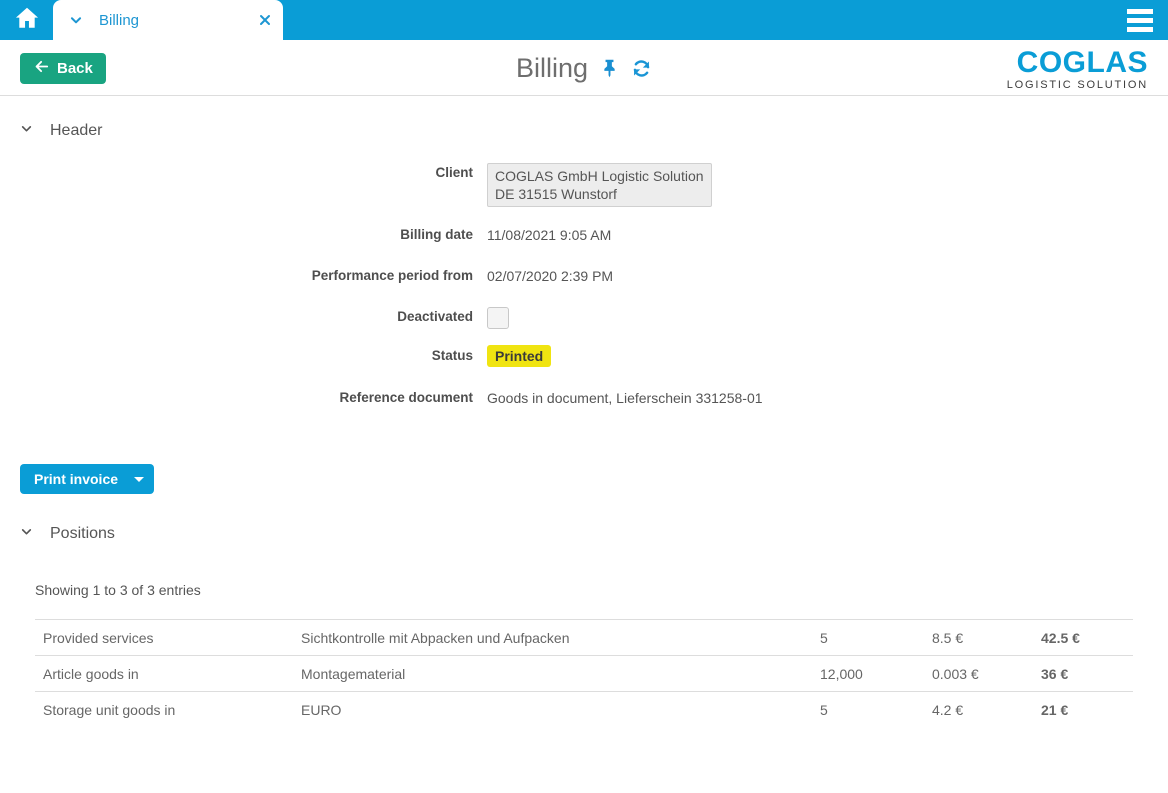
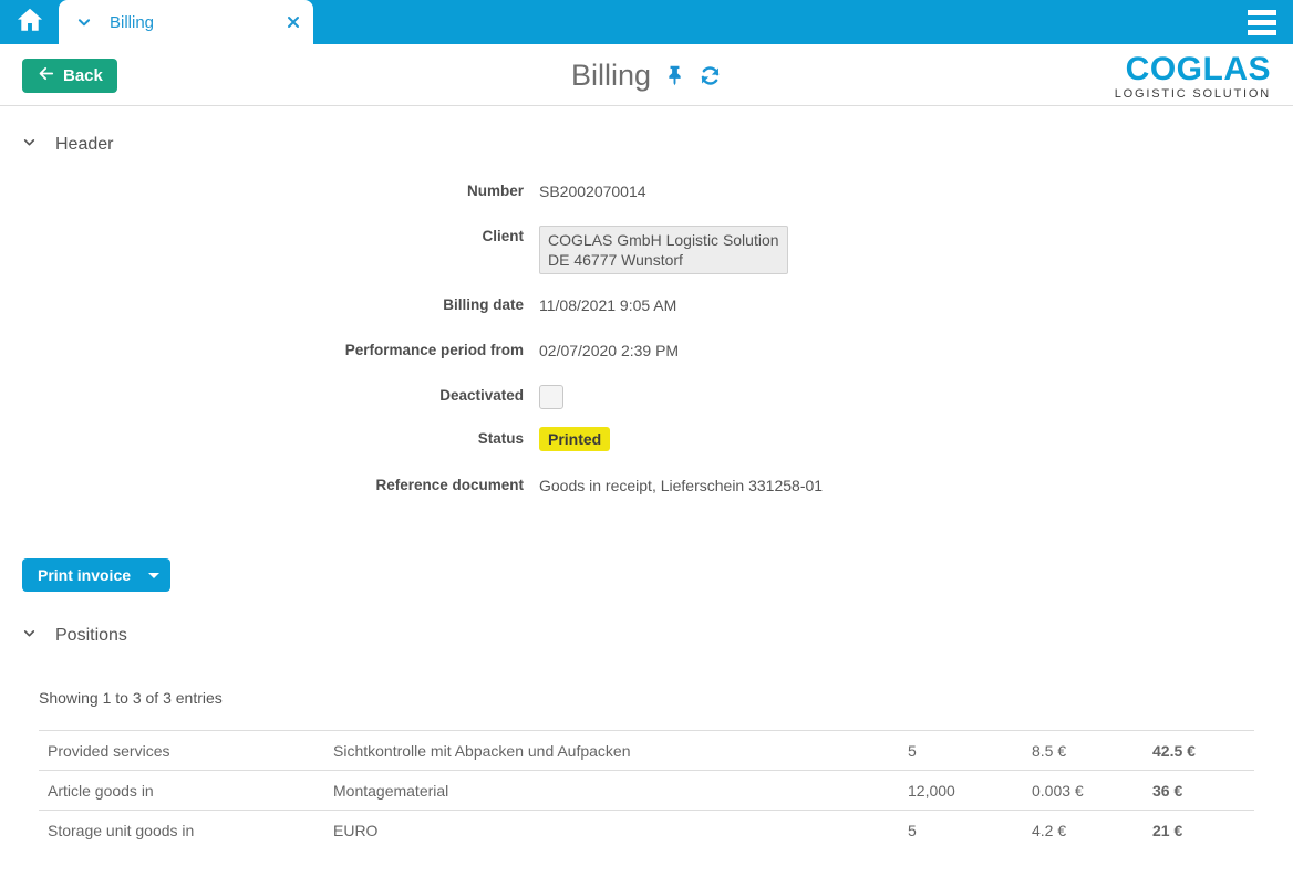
  Billing
  Back
  Billing
  COGLAS
  LOGISTIC SOLUTION
  Header
+ Number
+ SB2002070014
  Client
  COGLAS GmbH Logistic Solution
- DE 31515 Wunstorf
+ DE 46777 Wunstorf
  Billing date
  11/08/2021 9:05 AM
  Performance period from
  02/07/2020 2:39 PM
  Deactivated
  Status
  Printed
  Reference document
- Goods in document, Lieferschein 331258-01
+ Goods in receipt, Lieferschein 331258-01
  Print invoice
  Positions
  Showing 1 to 3 of 3 entries
  Provided services	Sichtkontrolle mit Abpacken und Aufpacken	5	8.5 €	42.5 €
  Article goods in	Montagematerial	12,000	0.003 €	36 €
  Storage unit goods in	EURO	5	4.2 €	21 €
